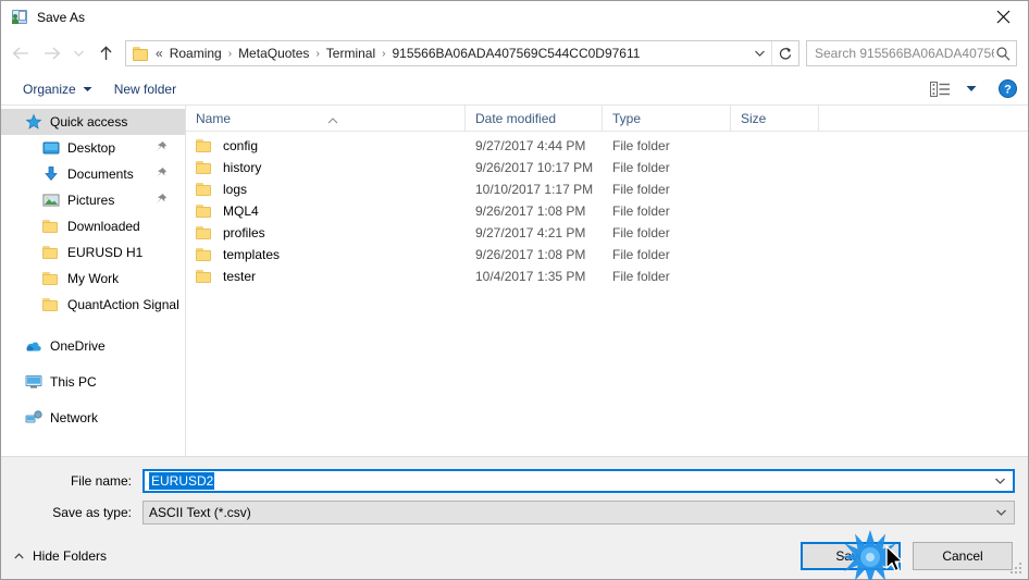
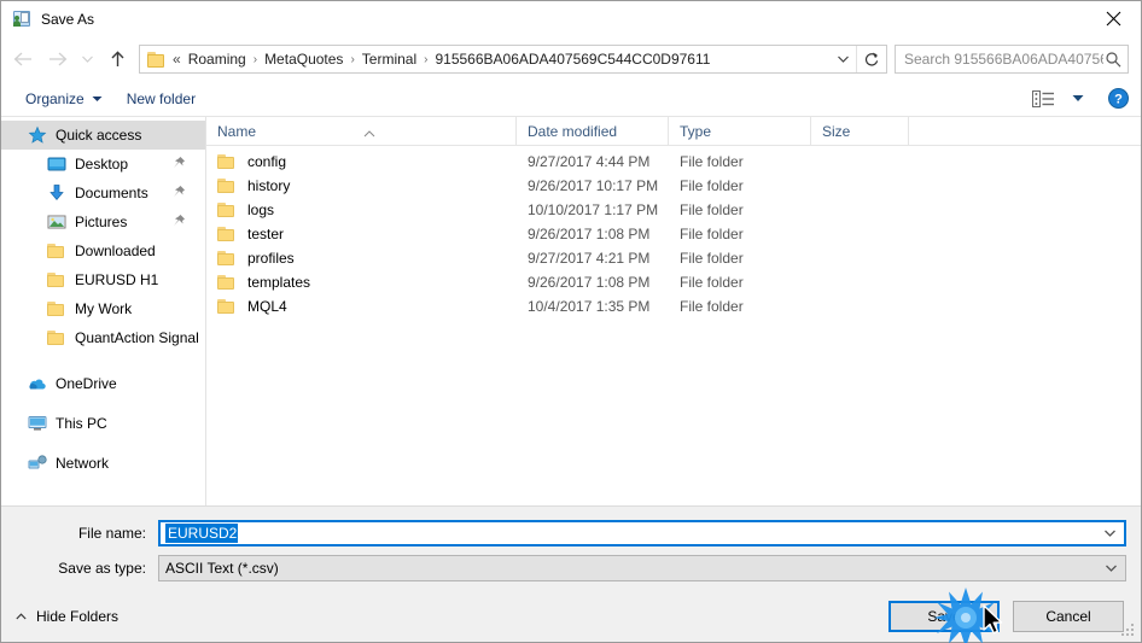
  Save As
  «
  Roaming
  ›
  MetaQuotes
  ›
  Terminal
  ›
  915566BA06ADA407569C544CC0D97611
  Search 915566BA06ADA4075
  Organize
  New folder
  ?
  Quick access
  Desktop
  Documents
  Pictures
  Downloaded
  EURUSD H1
  My Work
  QuantAction Signal
  OneDrive
  This PC
  Network
  Name
  Date modified
  Type
  Size
  config
  9/27/2017 4:44 PM
  File folder
  history
  9/26/2017 10:17 PM
  File folder
  logs
  10/10/2017 1:17 PM
  File folder
- MQL4
+ tester
  9/26/2017 1:08 PM
  File folder
  profiles
  9/27/2017 4:21 PM
  File folder
  templates
  9/26/2017 1:08 PM
  File folder
- tester
+ MQL4
  10/4/2017 1:35 PM
  File folder
  File name:
  EURUSD2
  Save as type:
  ASCII Text (*.csv)
  Hide Folders
  Cancel
